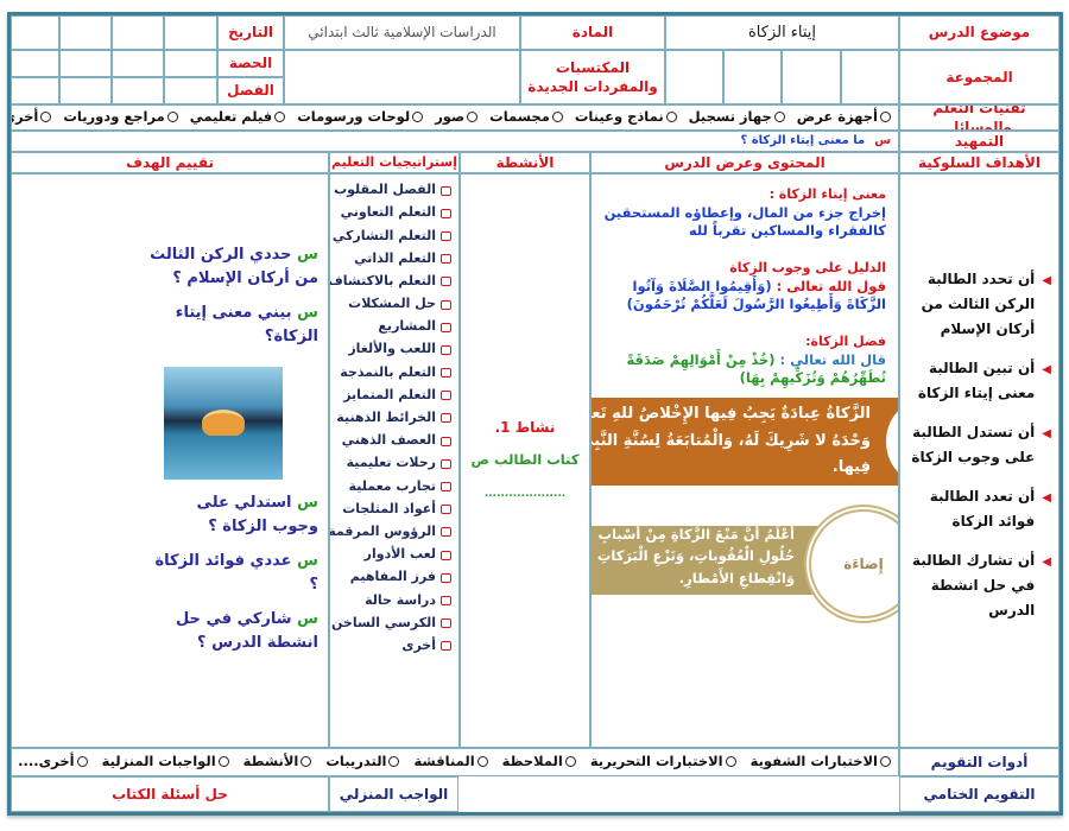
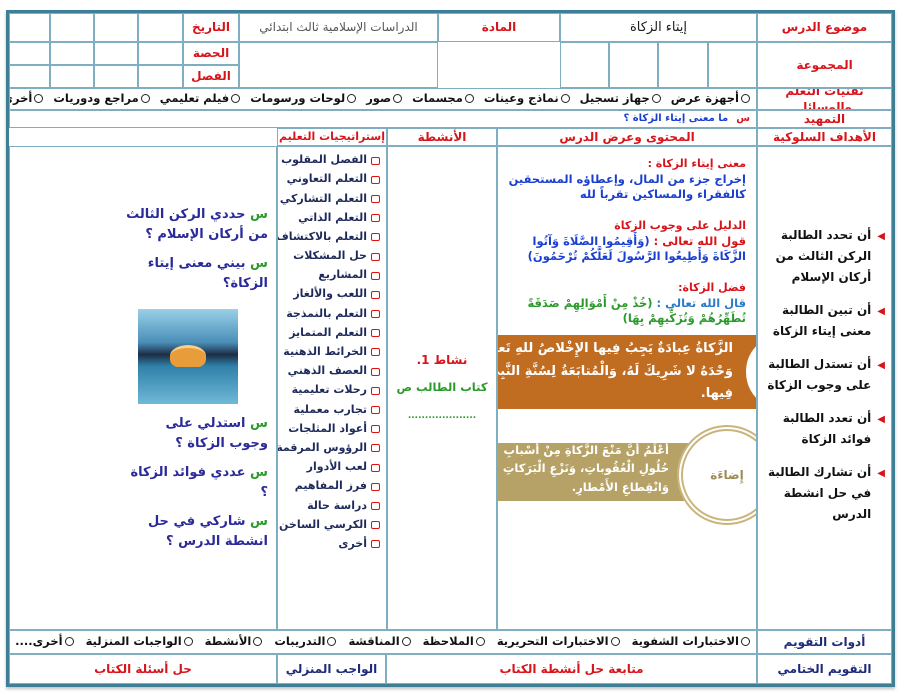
  موضوع الدرس
  إيتاء الزكاة
  المادة
  الدراسات الإسلامية ثالث ابتدائي
  التاريخ
  المجموعة
- المكتسبات والمفردات الجديدة
  الحصة
  الفصل
  تقنيات التعلم والوسائل
  أجهزة عرض
  جهاز تسجيل
  نماذج وعينات
  مجسمات
  صور
  لوحات ورسومات
  فيلم تعليمي
  مراجع ودوريات
  التمهيد
  س
  ما معنى إيتاء الزكاة ؟
  الأهداف السلوكية
  المحتوى وعرض الدرس
  الأنشطة
  إستراتيجيات التعليم
- تقييم الهدف
  ◀
  أن تحدد الطالبة الركن الثالث من أركان الإسلام
  ◀
  أن تبين الطالبة معنى إيتاء الزكاة
  ◀
  أن تستدل الطالبة على وجوب الزكاة
  ◀
  أن تعدد الطالبة فوائد الزكاة
  ◀
  أن تشارك الطالبة في حل انشطة الدرس
  معنى إيتاء الزكاة :
  إخراج جزء من المال، وإعطاؤه المستحقين كالفقراء والمساكين تقرباً لله
  الدليل على وجوب الزكاة
  قول الله تعالى : (وَأَقِيمُوا الصَّلَاةَ وَآتُوا الزَّكَاةَ وَأَطِيعُوا الرَّسُولَ لَعَلَّكُمْ تُرْحَمُونَ)
  فضل الزكاة:
  قال الله تعالى : (خُذْ مِنْ أَمْوَالِهِمْ صَدَقَةً تُطَهِّرُهُمْ وَتُزَكِّيهِمْ بِهَا)
  الزَّكاةُ عِبادَةٌ يَجِبُ فِيها الإِخْلاصُ للهِ تَع وَحْدَهُ لا شَرِيكَ لَهُ، وَالْمُتابَعَةُ لِسُنَّةِ النَّبِ فِيها.
  إِضاءَة
  أَعْلَمُ أَنَّ مَنْعَ الزَّكاةِ مِنْ أَسْبابِ حُلُولِ الْعُقُوباتِ، وَنَزْعِ الْبَرَكاتِ وَانْقِطاعِ الأَمْطارِ.
  نشاط 1.
  كتاب الطالب ص
  ....................
  الفصل المقلوب
  التعلم التعاوني
  التعلم التشاركي
  التعلم الذاتي
  التعلم بالاكتشاف
  حل المشكلات
  المشاريع
  اللعب والألغاز
  التعلم بالنمذجة
  التعلم المتمايز
  الخرائط الذهنية
  العصف الذهني
  رحلات تعليمية
  تجارب معملية
  أعواد المثلجات
  الرؤوس المرقمة
  لعب الأدوار
  فرز المفاهيم
  دراسة حالة
  الكرسي الساخن
  أخرى
  س حددي الركن الثالث من أركان الإسلام ؟
  س بيني معنى إيتاء الزكاة؟
  س استدلي على وجوب الزكاة ؟
  س عددي فوائد الزكاة ؟
  س شاركي في حل انشطة الدرس ؟
  أدوات التقويم
  الاختبارات الشفوية
  الاختبارات التحريرية
  الملاحظة
  المناقشة
  التدريبات
  الأنشطة
  الواجبات المنزلية
  أخرى....
  التقويم الختامي
+ متابعة حل أنشطة الكتاب
  الواجب المنزلي
  حل أسئلة الكتاب
